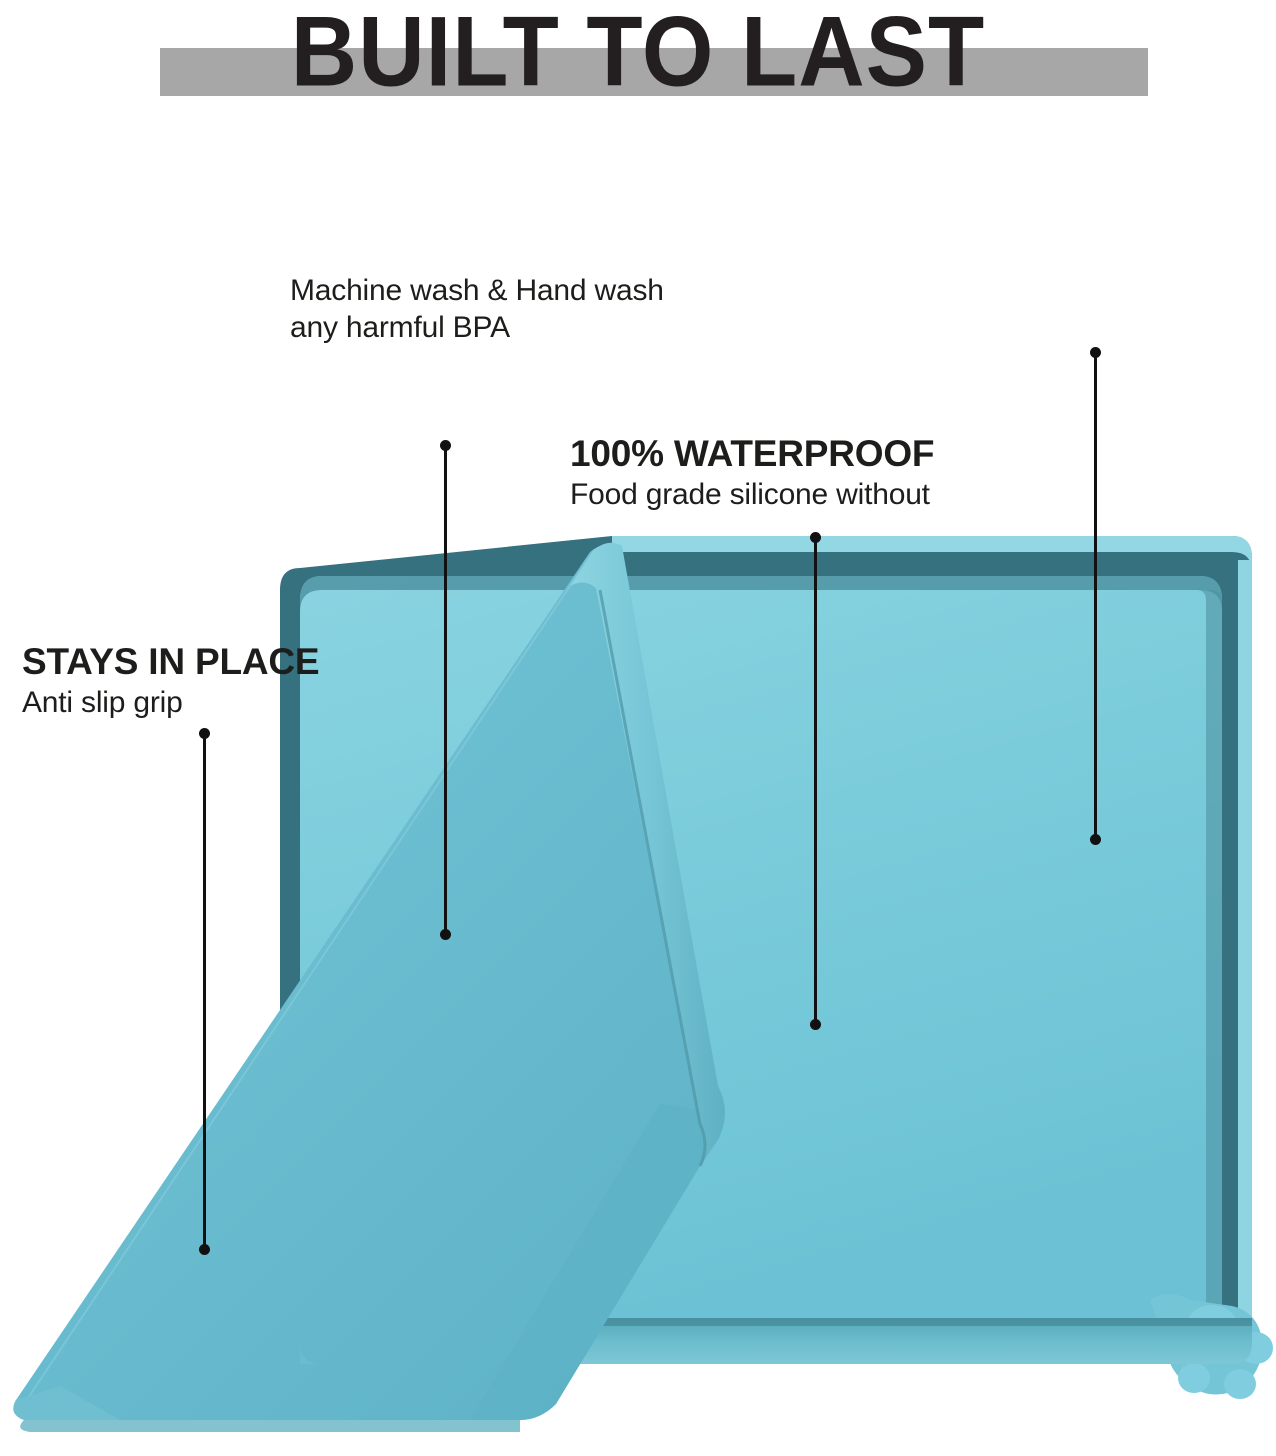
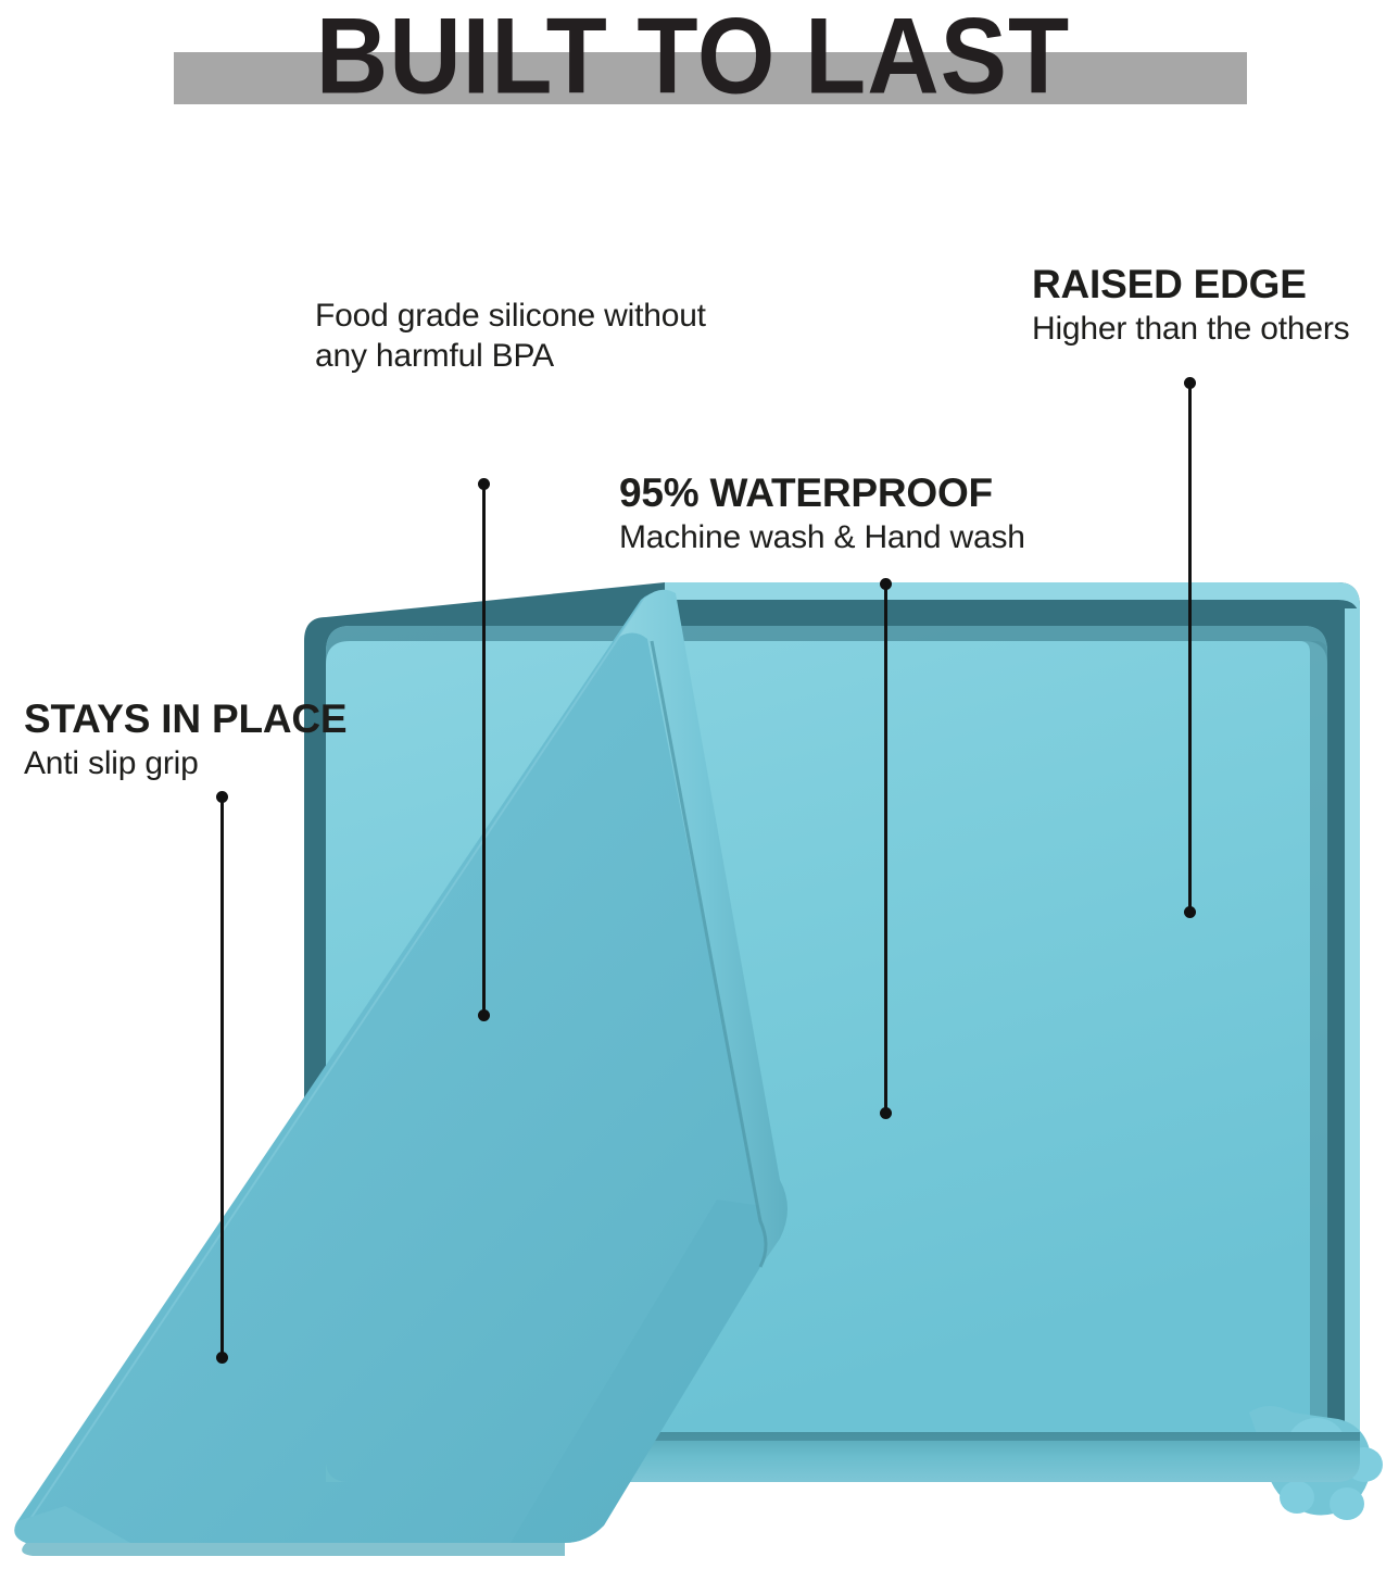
  BUILT TO LAST
  STAYS IN PLACE
  Anti slip grip
- Machine wash & Hand wash
+ Food grade silicone without
  any harmful BPA
- 100% WATERPROOF
+ 95% WATERPROOF
- Food grade silicone without
+ Machine wash & Hand wash
+ RAISED EDGE
+ Higher than the others
